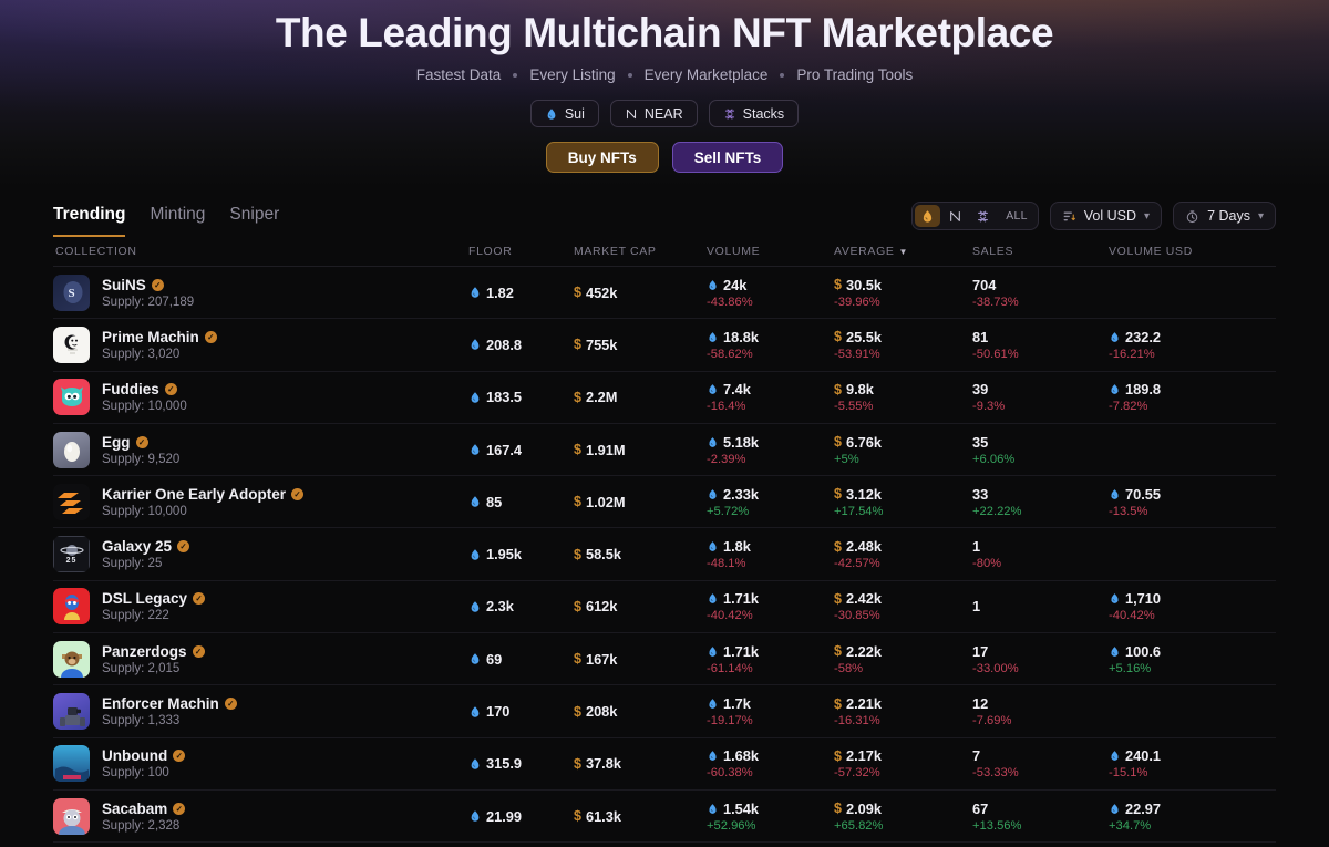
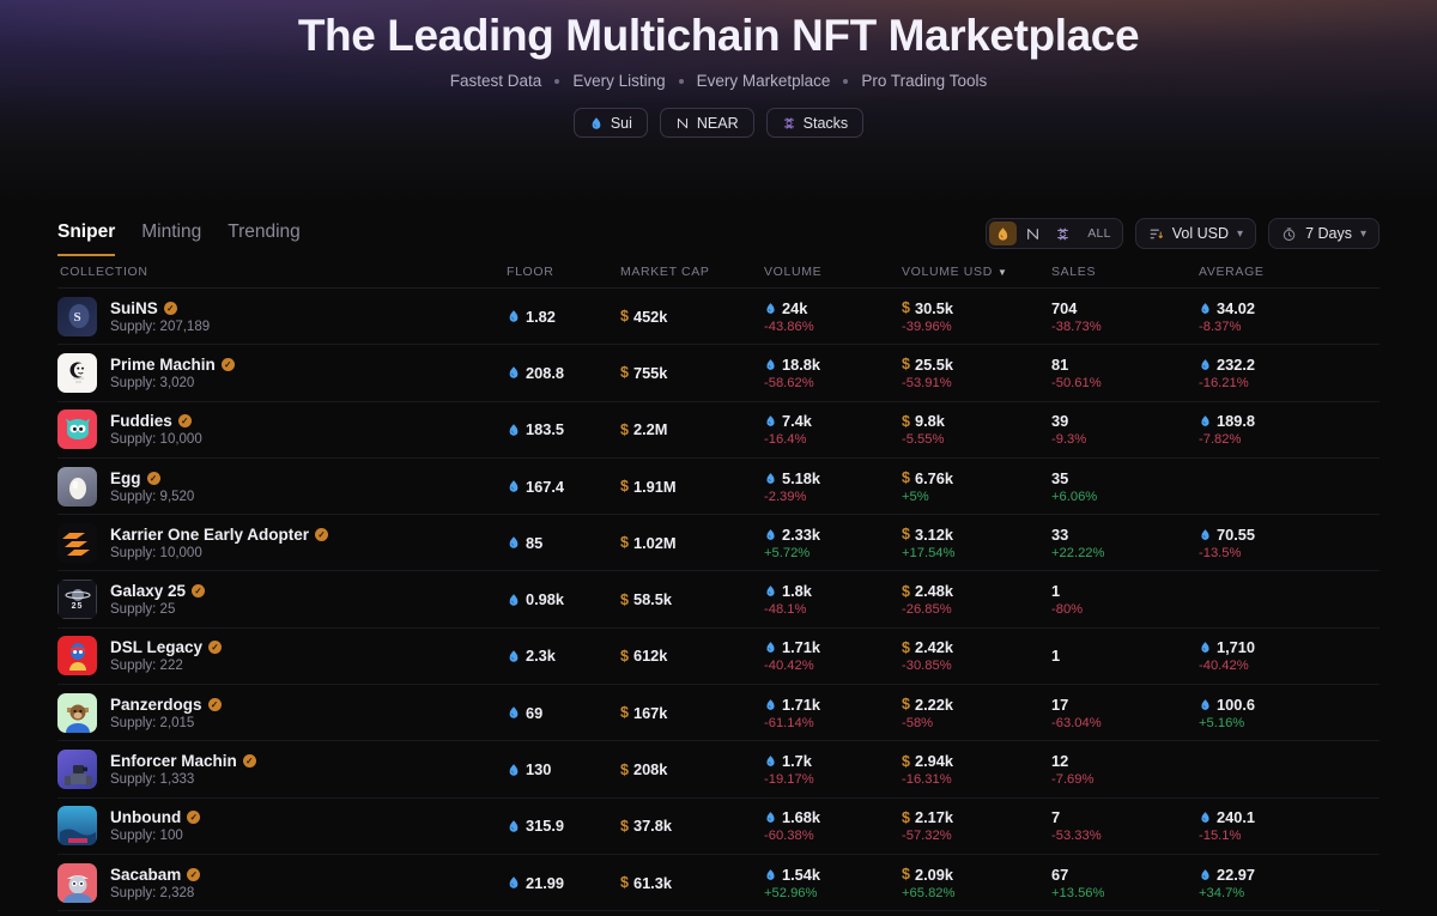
  The Leading Multichain NFT Marketplace
  Fastest Data
  Every Listing
  Every Marketplace
  Pro Trading Tools
  Sui
  NEAR
  Stacks
- Buy NFTs
- Sell NFTs
- Trending
+ Sniper
  Minting
- Sniper
+ Trending
  ALL
  Vol USD
  ▾
  7 Days
  ▾
  COLLECTION
  FLOOR
  MARKET CAP
  VOLUME
- AVERAGE ▼
+ VOLUME USD ▼
  SALES
- VOLUME USD
+ AVERAGE
  S
  SuiNS
  ✓
  Supply: 207,189
  1.82
  $
  452k
  24k
  -43.86%
  $
  30.5k
  -39.96%
  704
  -38.73%
+ 34.02
+ -8.37%
  Prime Machin
  ✓
  Supply: 3,020
  208.8
  $
  755k
  18.8k
  -58.62%
  $
  25.5k
  -53.91%
  81
  -50.61%
  232.2
  -16.21%
  Fuddies
  ✓
  Supply: 10,000
  183.5
  $
  2.2M
  7.4k
  -16.4%
  $
  9.8k
  -5.55%
  39
  -9.3%
  189.8
  -7.82%
  Egg
  ✓
  Supply: 9,520
  167.4
  $
  1.91M
  5.18k
  -2.39%
  $
  6.76k
  +5%
  35
  +6.06%
  Karrier One Early Adopter
  ✓
  Supply: 10,000
  85
  $
  1.02M
  2.33k
  +5.72%
  $
  3.12k
  +17.54%
  33
  +22.22%
  70.55
  -13.5%
  Galaxy 25
  ✓
  Supply: 25
- 1.95k
+ 0.98k
  $
  58.5k
  1.8k
  -48.1%
  $
  2.48k
- -42.57%
+ -26.85%
  1
  -80%
  DSL Legacy
  ✓
  Supply: 222
  2.3k
  $
  612k
  1.71k
  -40.42%
  $
  2.42k
  -30.85%
  1
  1,710
  -40.42%
  Panzerdogs
  ✓
  Supply: 2,015
  69
  $
  167k
  1.71k
  -61.14%
  $
  2.22k
  -58%
  17
- -33.00%
+ -63.04%
  100.6
  +5.16%
  Enforcer Machin
  ✓
  Supply: 1,333
- 170
+ 130
  $
  208k
  1.7k
  -19.17%
  $
- 2.21k
+ 2.94k
  -16.31%
  12
  -7.69%
  Unbound
  ✓
  Supply: 100
  315.9
  $
  37.8k
  1.68k
  -60.38%
  $
  2.17k
  -57.32%
  7
  -53.33%
  240.1
  -15.1%
  Sacabam
  ✓
  Supply: 2,328
  21.99
  $
  61.3k
  1.54k
  +52.96%
  $
  2.09k
  +65.82%
  67
  +13.56%
  22.97
  +34.7%
